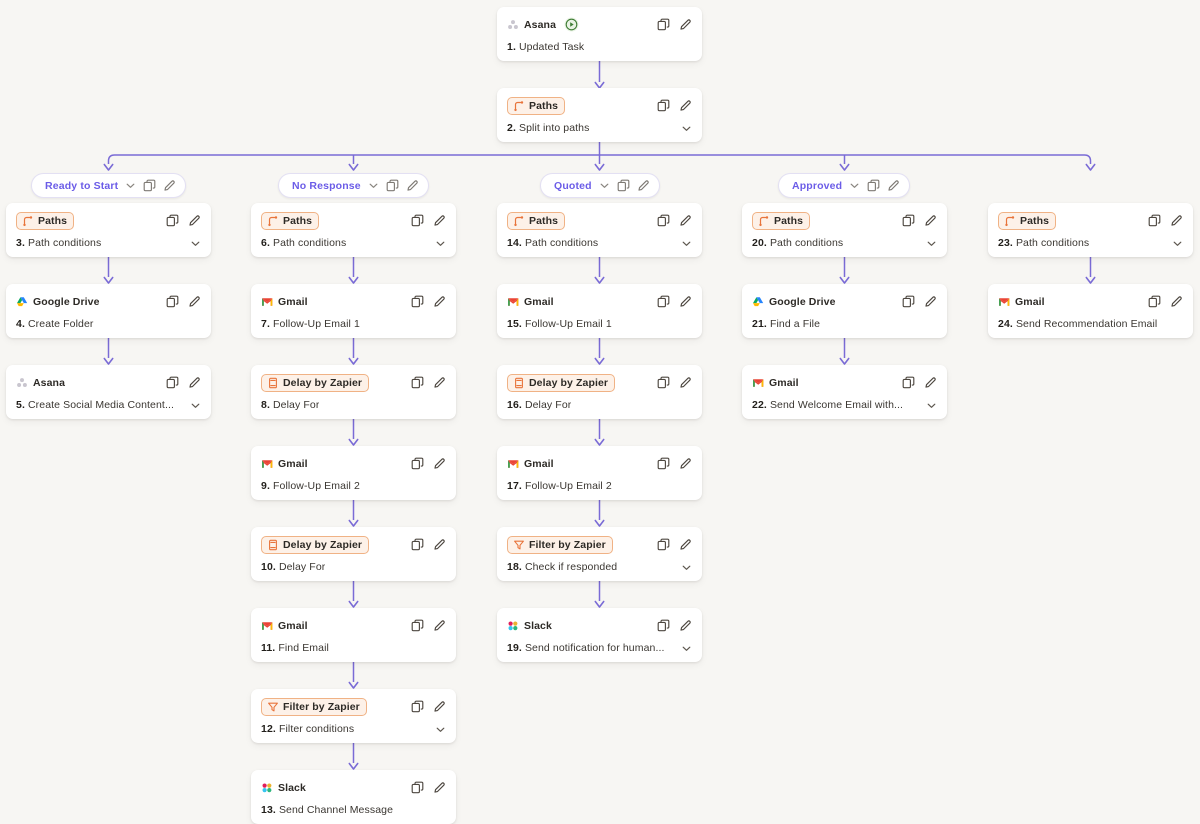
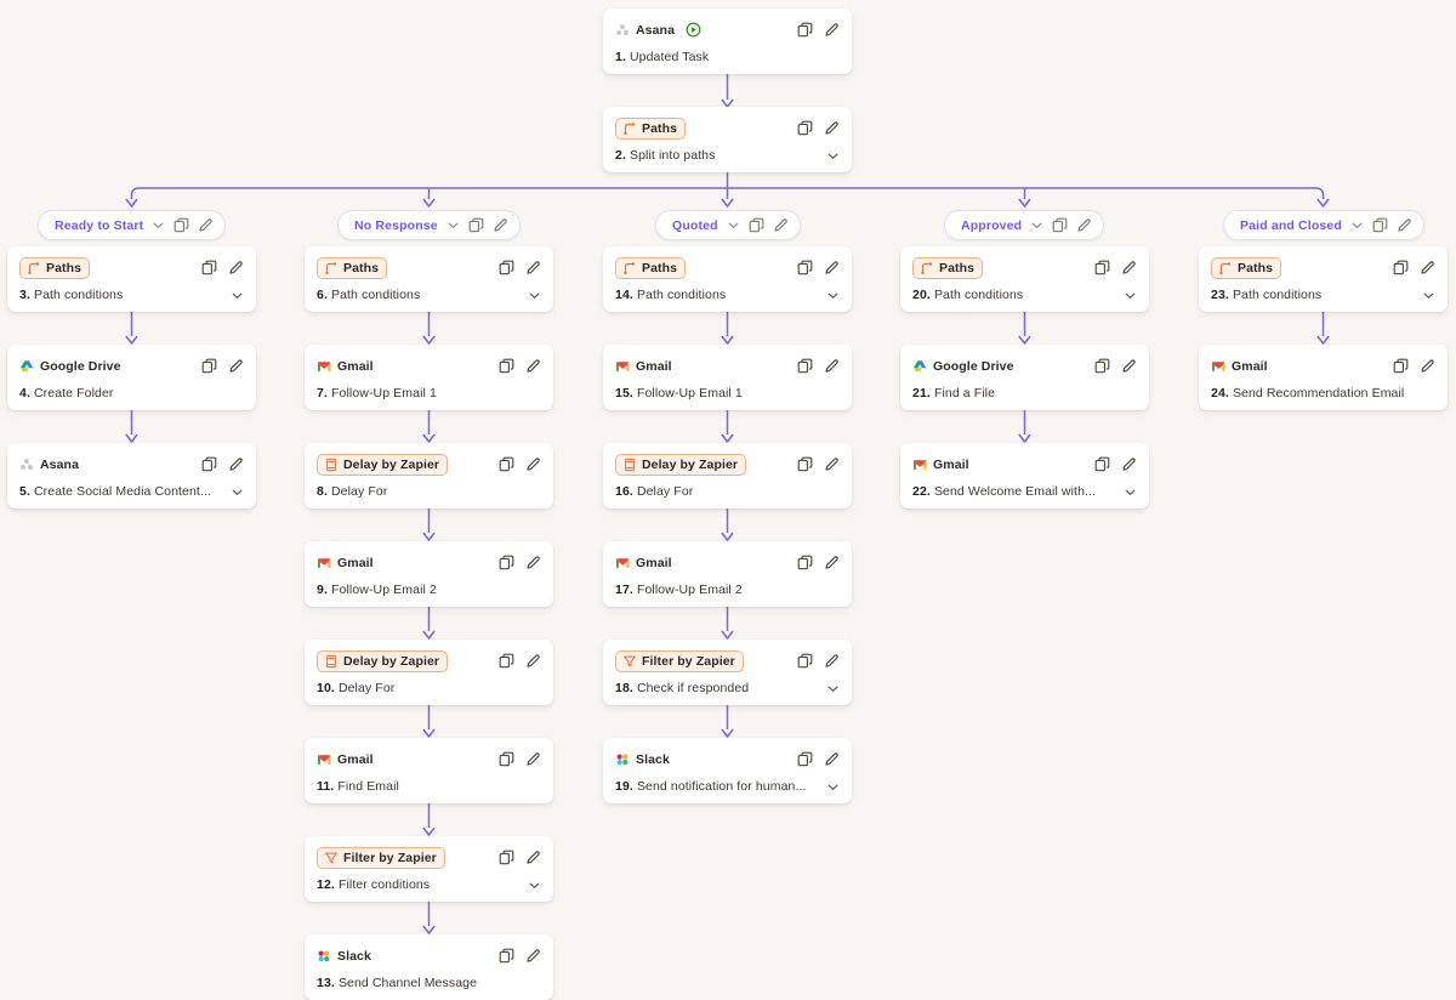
  Asana
  1. Updated Task
  Paths
  2. Split into paths
  Ready to Start
  Paths
  3. Path conditions
  Google Drive
  4. Create Folder
  Asana
  5. Create Social Media Content...
  No Response
  Paths
  6. Path conditions
  Gmail
  7. Follow-Up Email 1
  Delay by Zapier
  8. Delay For
  Gmail
  9. Follow-Up Email 2
  Delay by Zapier
  10. Delay For
  Gmail
  11. Find Email
  Filter by Zapier
  12. Filter conditions
  Slack
  13. Send Channel Message
  Quoted
  Paths
  14. Path conditions
  Gmail
  15. Follow-Up Email 1
  Delay by Zapier
  16. Delay For
  Gmail
  17. Follow-Up Email 2
  Filter by Zapier
  18. Check if responded
  Slack
  19. Send notification for human...
  Approved
  Paths
  20. Path conditions
  Google Drive
  21. Find a File
  Gmail
  22. Send Welcome Email with...
+ Paid and Closed
  Paths
  23. Path conditions
  Gmail
  24. Send Recommendation Email
